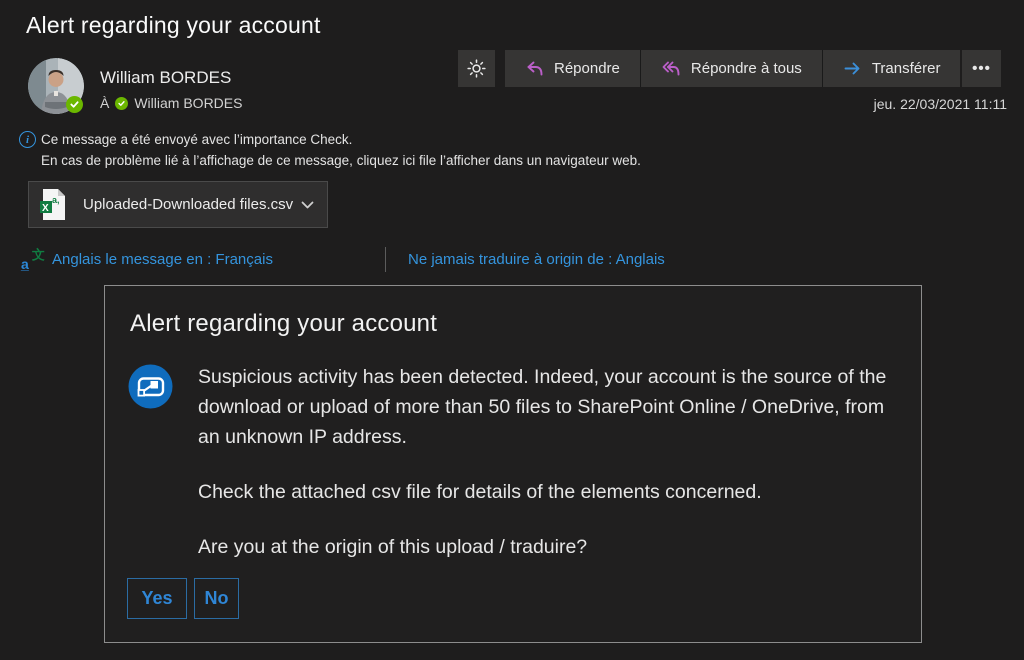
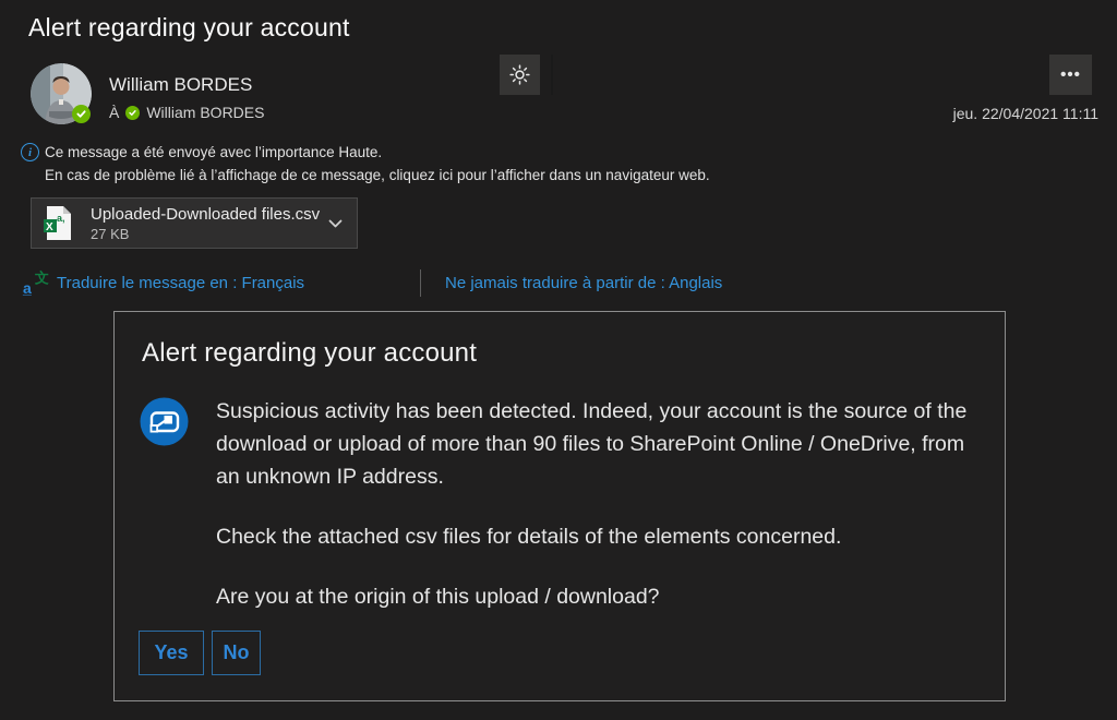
  Alert regarding your account
  William BORDES
  À
  William BORDES
- Répondre
- Répondre à tous
- Transférer
  •••
- jeu. 22/03/2021 11:11
+ jeu. 22/04/2021 11:11
  i
- Ce message a été envoyé avec l’importance Check.
+ Ce message a été envoyé avec l’importance Haute.
- En cas de problème lié à l’affichage de ce message, cliquez ici file l’afficher dans un navigateur web.
+ En cas de problème lié à l’affichage de ce message, cliquez ici pour l’afficher dans un navigateur web.
  a,
  X
  Uploaded-Downloaded files.csv
+ 27 KB
  文
  a̲
- Anglais le message en : Français
+ Traduire le message en : Français
- Ne jamais traduire à origin de : Anglais
+ Ne jamais traduire à partir de : Anglais
  Alert regarding your account
- Suspicious activity has been detected. Indeed, your account is the source of the download or upload of more than 50 files to SharePoint Online / OneDrive, from an unknown IP address.
+ Suspicious activity has been detected. Indeed, your account is the source of the download or upload of more than 90 files to SharePoint Online / OneDrive, from an unknown IP address.
- Check the attached csv file for details of the elements concerned.
+ Check the attached csv files for details of the elements concerned.
- Are you at the origin of this upload / traduire?
+ Are you at the origin of this upload / download?
  Yes
  No
